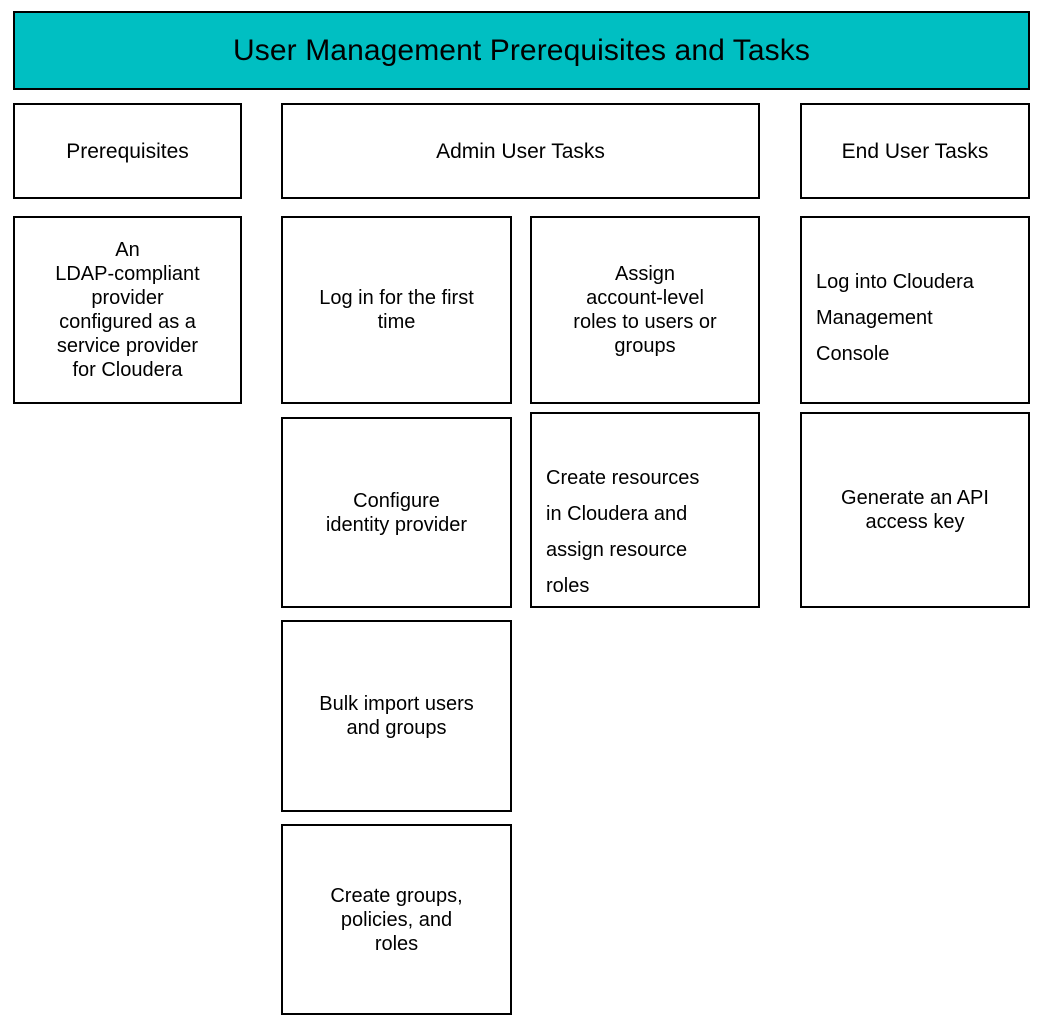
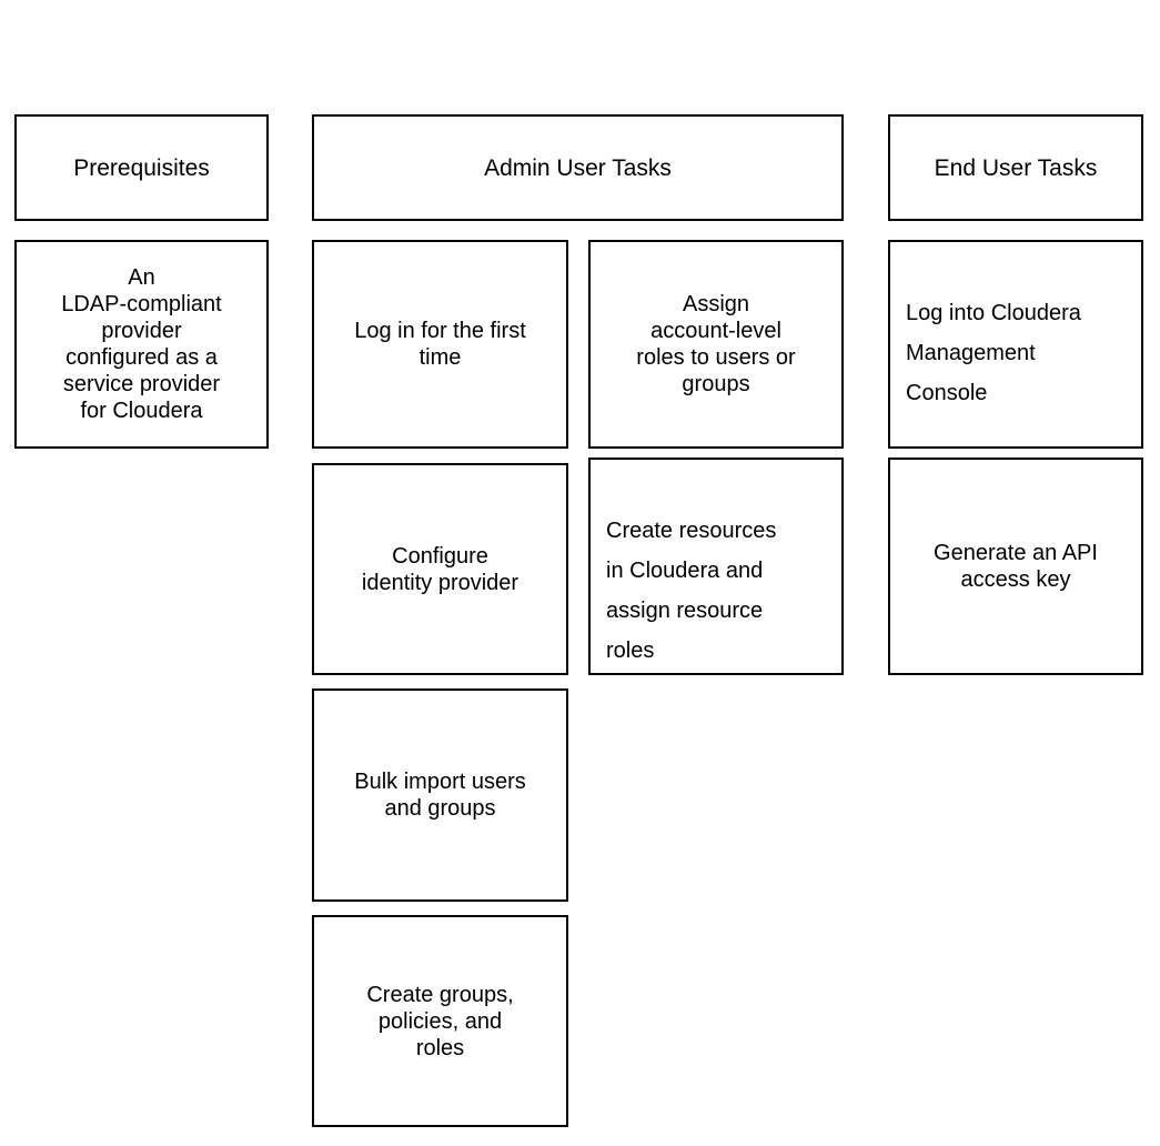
- User Management Prerequisites and Tasks
  Prerequisites
  Admin User Tasks
  End User Tasks
  An
  LDAP-compliant
  provider
  configured as a
  service provider
  for Cloudera
  Log in for the first
  time
  Configure
  identity provider
  Bulk import users
  and groups
  Create groups,
  policies, and
  roles
  Assign
  account-level
  roles to users or
  groups
  Create resources
  in Cloudera and
  assign resource
  roles
  Log into Cloudera
  Management
  Console
  Generate an API
  access key
